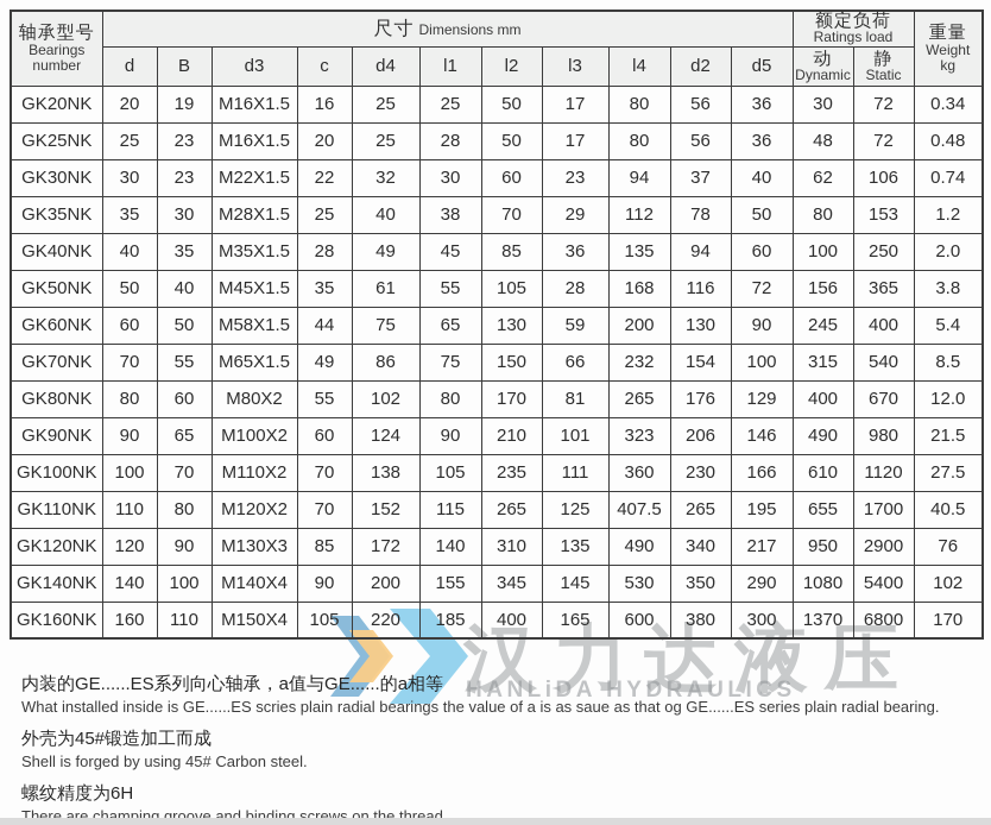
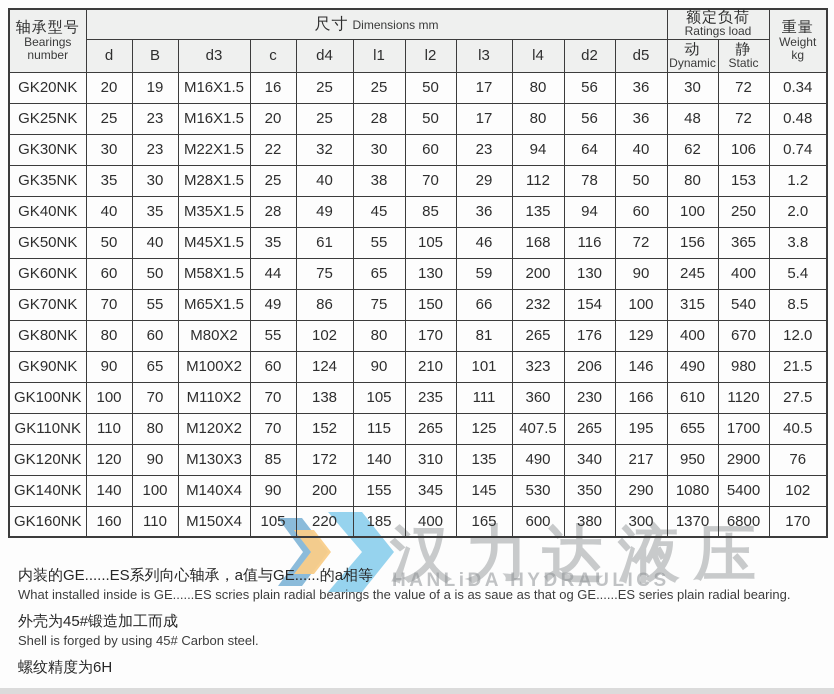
  汉力达液压
  HANLiDA HYDRAULICS
  轴承型号 Bearings number	尺寸 Dimensions mm	额定负荷 Ratings load	重量 Weight kg
  d	B	d3	c	d4	l1	l2	l3	l4	d2	d5	动 Dynamic	静 Static
  GK20NK	20	19	M16X1.5	16	25	25	50	17	80	56	36	30	72	0.34
  GK25NK	25	23	M16X1.5	20	25	28	50	17	80	56	36	48	72	0.48
- GK30NK	30	23	M22X1.5	22	32	30	60	23	94	37	40	62	106	0.74
+ GK30NK	30	23	M22X1.5	22	32	30	60	23	94	64	40	62	106	0.74
  GK35NK	35	30	M28X1.5	25	40	38	70	29	112	78	50	80	153	1.2
  GK40NK	40	35	M35X1.5	28	49	45	85	36	135	94	60	100	250	2.0
- GK50NK	50	40	M45X1.5	35	61	55	105	28	168	116	72	156	365	3.8
+ GK50NK	50	40	M45X1.5	35	61	55	105	46	168	116	72	156	365	3.8
  GK60NK	60	50	M58X1.5	44	75	65	130	59	200	130	90	245	400	5.4
  GK70NK	70	55	M65X1.5	49	86	75	150	66	232	154	100	315	540	8.5
  GK80NK	80	60	M80X2	55	102	80	170	81	265	176	129	400	670	12.0
  GK90NK	90	65	M100X2	60	124	90	210	101	323	206	146	490	980	21.5
  GK100NK	100	70	M110X2	70	138	105	235	111	360	230	166	610	1120	27.5
  GK110NK	110	80	M120X2	70	152	115	265	125	407.5	265	195	655	1700	40.5
  GK120NK	120	90	M130X3	85	172	140	310	135	490	340	217	950	2900	76
  GK140NK	140	100	M140X4	90	200	155	345	145	530	350	290	1080	5400	102
  GK160NK	160	110	M150X4	105	220	185	400	165	600	380	300	1370	6800	170
  内装的GE......ES系列向心轴承，a值与GE......的a相等
  What installed inside is GE......ES scries plain radial bearings the value of a is as saue as that og GE......ES series plain radial bearing.
  外壳为45#锻造加工而成
  Shell is forged by using 45# Carbon steel.
  螺纹精度为6H
- There are champing groove and binding screws on the thread.
